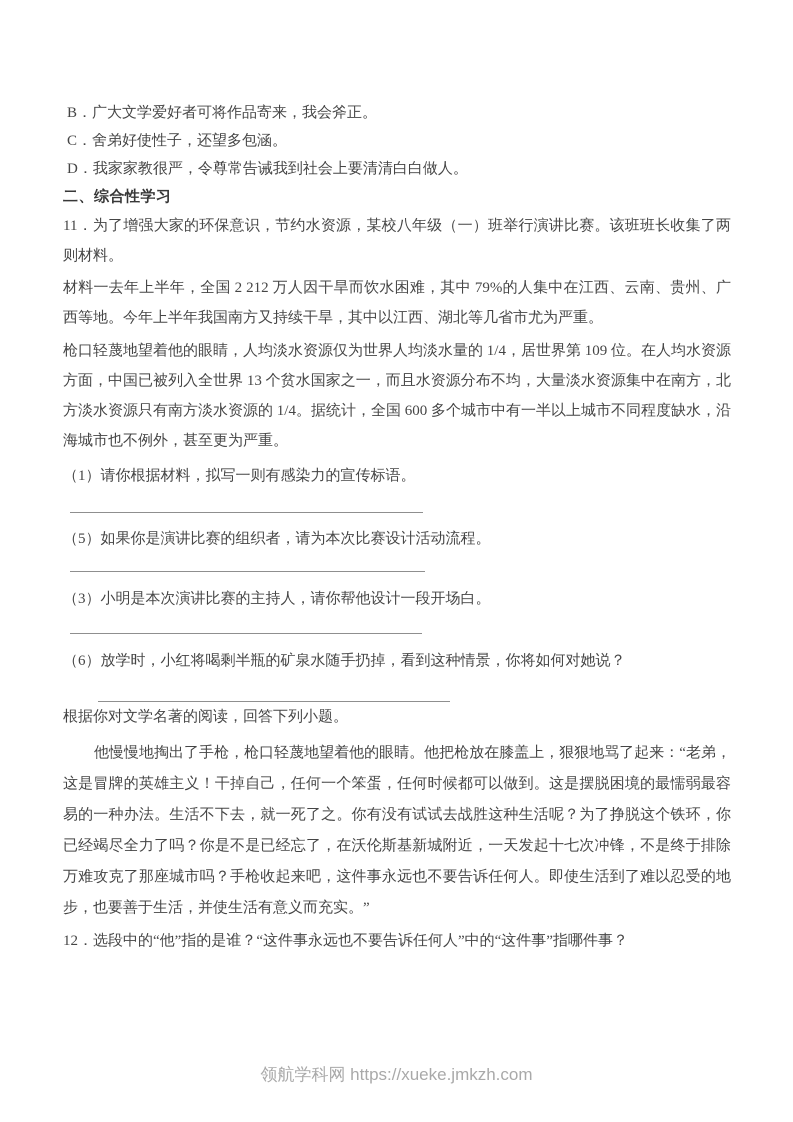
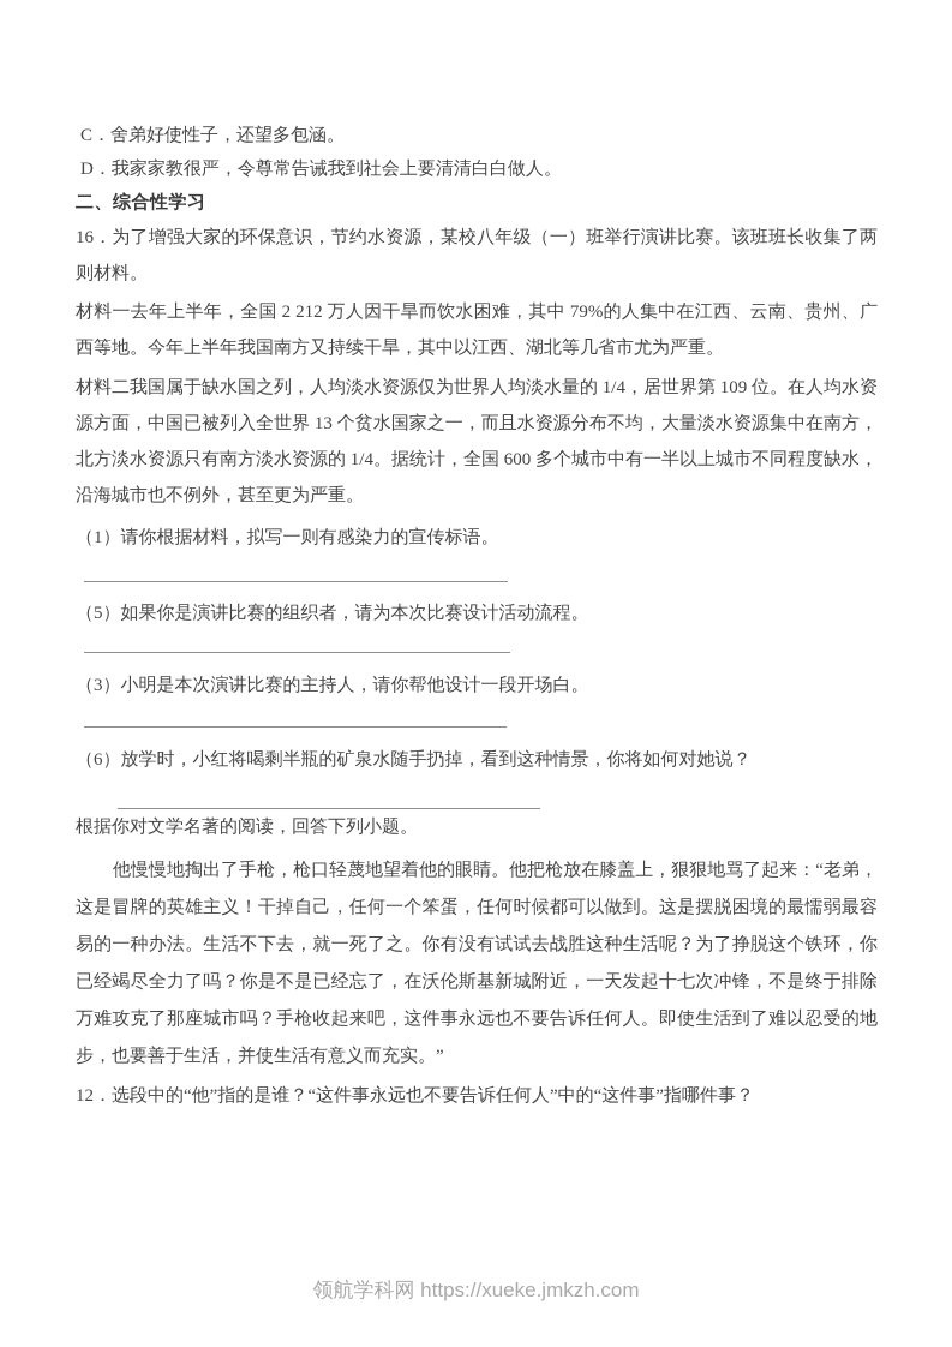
- B．广大文学爱好者可将作品寄来，我会斧正。
  C．舍弟好使性子，还望多包涵。
  D．我家家教很严，令尊常告诫我到社会上要清清白白做人。
  二、综合性学习
- 11．为了增强大家的环保意识，节约水资源，某校八年级（一）班举行演讲比赛。该班班长收集了两则材料。
+ 16．为了增强大家的环保意识，节约水资源，某校八年级（一）班举行演讲比赛。该班班长收集了两则材料。
  材料一去年上半年，全国 2 212 万人因干旱而饮水困难，其中 79%的人集中在江西、云南、贵州、广西等地。今年上半年我国南方又持续干旱，其中以江西、湖北等几省市尤为严重。
- 枪口轻蔑地望着他的眼睛，人均淡水资源仅为世界人均淡水量的 1/4，居世界第 109 位。在人均水资源方面，中国已被列入全世界 13 个贫水国家之一，而且水资源分布不均，大量淡水资源集中在南方，北方淡水资源只有南方淡水资源的 1/4。据统计，全国 600 多个城市中有一半以上城市不同程度缺水，沿海城市也不例外，甚至更为严重。
+ 材料二我国属于缺水国之列，人均淡水资源仅为世界人均淡水量的 1/4，居世界第 109 位。在人均水资源方面，中国已被列入全世界 13 个贫水国家之一，而且水资源分布不均，大量淡水资源集中在南方，北方淡水资源只有南方淡水资源的 1/4。据统计，全国 600 多个城市中有一半以上城市不同程度缺水，沿海城市也不例外，甚至更为严重。
  （1）请你根据材料，拟写一则有感染力的宣传标语。
  （5）如果你是演讲比赛的组织者，请为本次比赛设计活动流程。
  （3）小明是本次演讲比赛的主持人，请你帮他设计一段开场白。
  （6）放学时，小红将喝剩半瓶的矿泉水随手扔掉，看到这种情景，你将如何对她说？
  根据你对文学名著的阅读，回答下列小题。
  他慢慢地掏出了手枪，枪口轻蔑地望着他的眼睛。他把枪放在膝盖上，狠狠地骂了起来：“老弟，这是冒牌的英雄主义！干掉自己，任何一个笨蛋，任何时候都可以做到。这是摆脱困境的最懦弱最容易的一种办法。生活不下去，就一死了之。你有没有试试去战胜这种生活呢？为了挣脱这个铁环，你已经竭尽全力了吗？你是不是已经忘了，在沃伦斯基新城附近，一天发起十七次冲锋，不是终于排除万难攻克了那座城市吗？手枪收起来吧，这件事永远也不要告诉任何人。即使生活到了难以忍受的地步，也要善于生活，并使生活有意义而充实。”
  12．选段中的“他”指的是谁？“这件事永远也不要告诉任何人”中的“这件事”指哪件事？
  领航学科网 https://xueke.jmkzh.com
